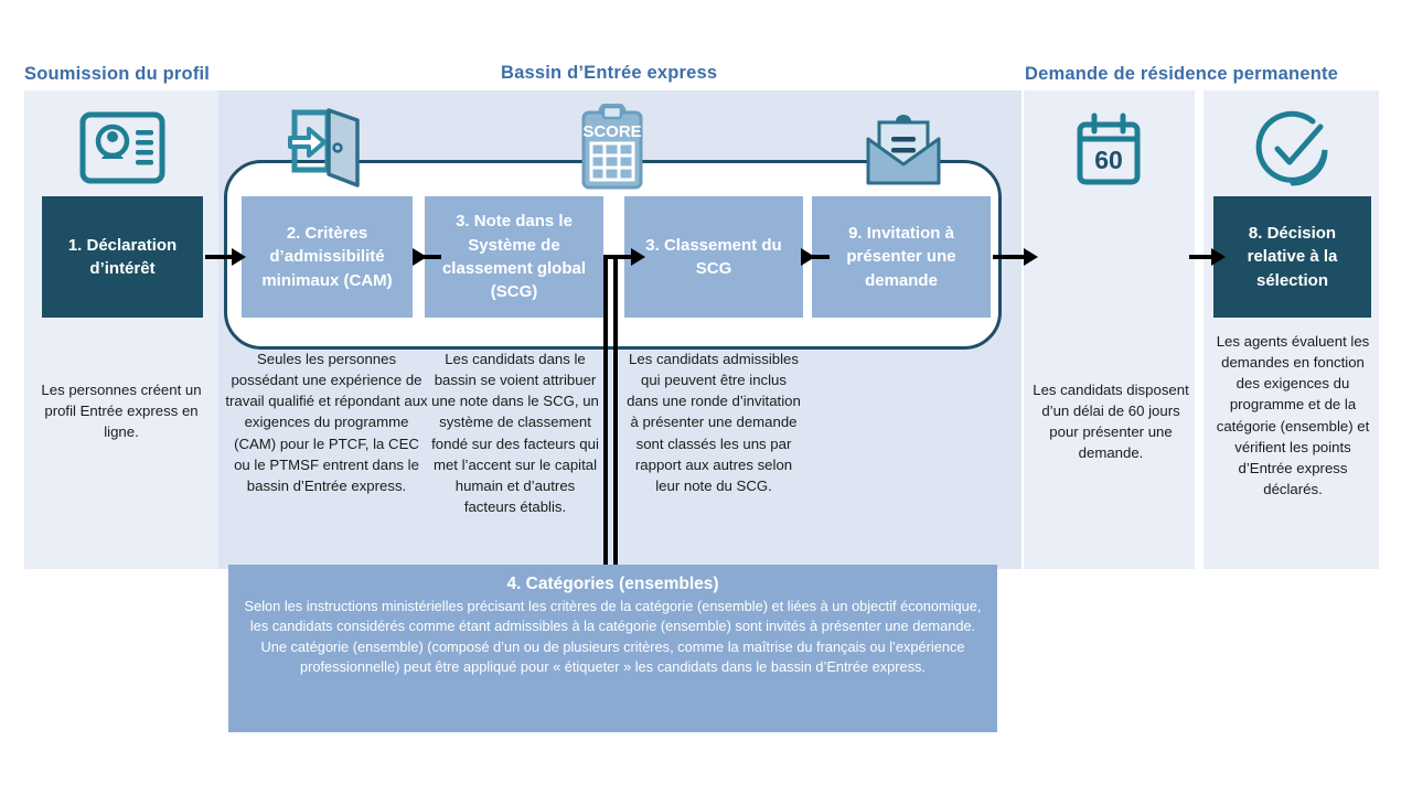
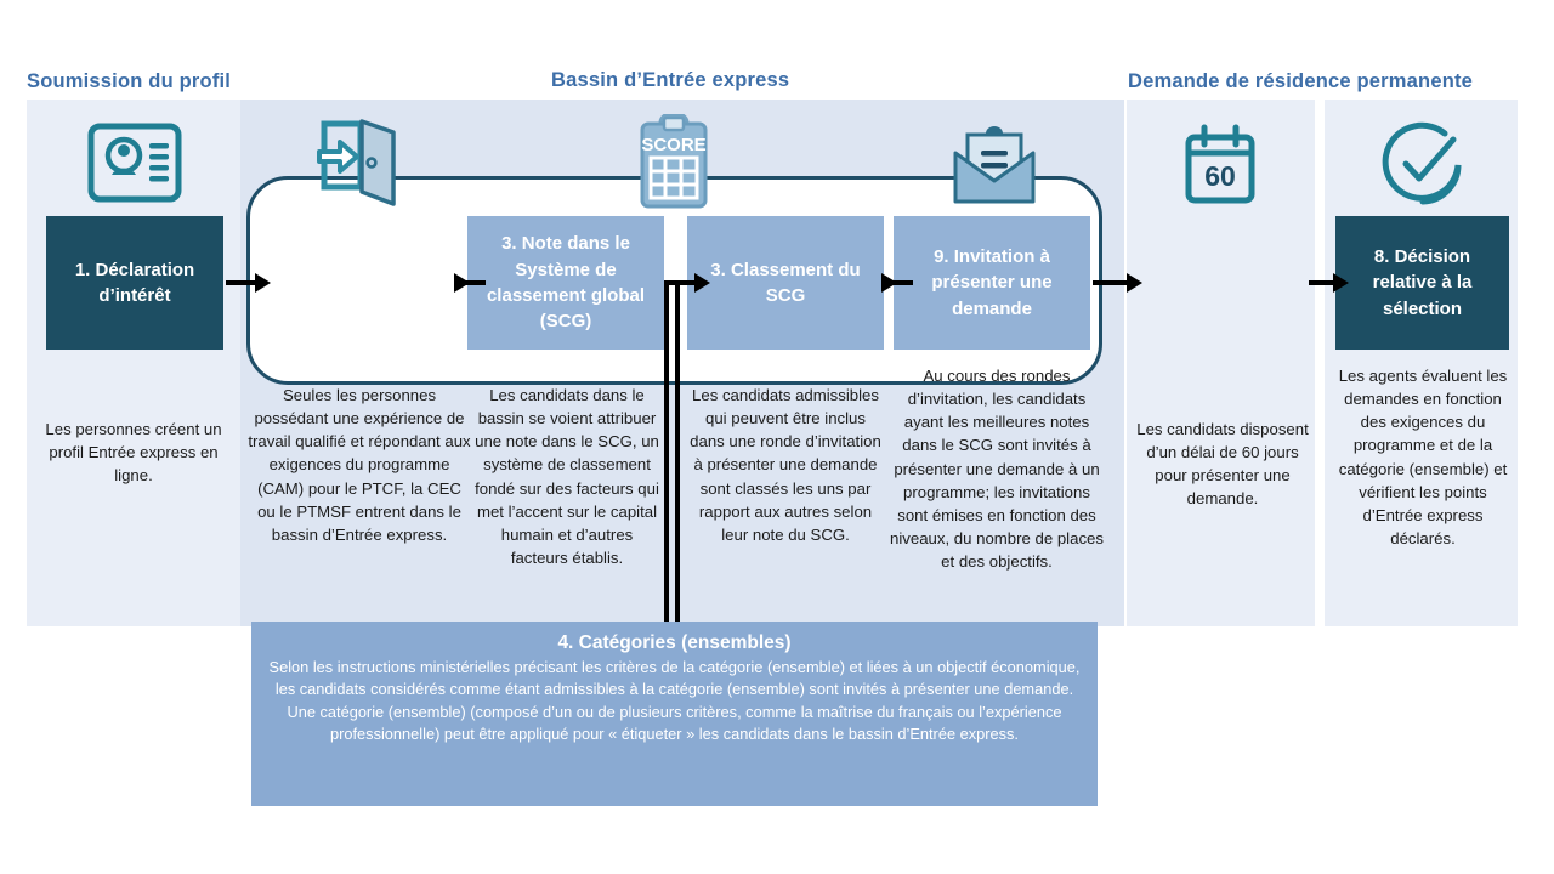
  Soumission du profil
  Bassin d’Entrée express
  Demande de résidence permanente
  SCORE
  60
  1. Déclaration d’intérêt
- 2. Critères d’admissibilité minimaux (CAM)
  3. Note dans le Système de classement global (SCG)
  3. Classement du SCG
  9. Invitation à présenter une demande
  8. Décision relative à la sélection
  Les personnes créent un profil Entrée express en ligne.
  Seules les personnes possédant une expérience de travail qualifié et répondant aux exigences du programme (CAM) pour le PTCF, la CEC ou le PTMSF entrent dans le bassin d’Entrée express.
  Les candidats dans le bassin se voient attribuer une note dans le SCG, un système de classement fondé sur des facteurs qui met l’accent sur le capital humain et d’autres facteurs établis.
  Les candidats admissibles qui peuvent être inclus dans une ronde d’invitation à présenter une demande sont classés les uns par rapport aux autres selon leur note du SCG.
+ Au cours des rondes d’invitation, les candidats ayant les meilleures notes dans le SCG sont invités à présenter une demande à un programme; les invitations sont émises en fonction des niveaux, du nombre de places et des objectifs.
  Les candidats disposent d’un délai de 60 jours pour présenter une demande.
  Les agents évaluent les demandes en fonction des exigences du programme et de la catégorie (ensemble) et vérifient les points d’Entrée express déclarés.
  4. Catégories (ensembles)
  Selon les instructions ministérielles précisant les critères de la catégorie (ensemble) et liées à un objectif économique, les candidats considérés comme étant admissibles à la catégorie (ensemble) sont invités à présenter une demande.
  Une catégorie (ensemble) (composé d’un ou de plusieurs critères, comme la maîtrise du français ou l’expérience professionnelle) peut être appliqué pour « étiqueter » les candidats dans le bassin d’Entrée express.
